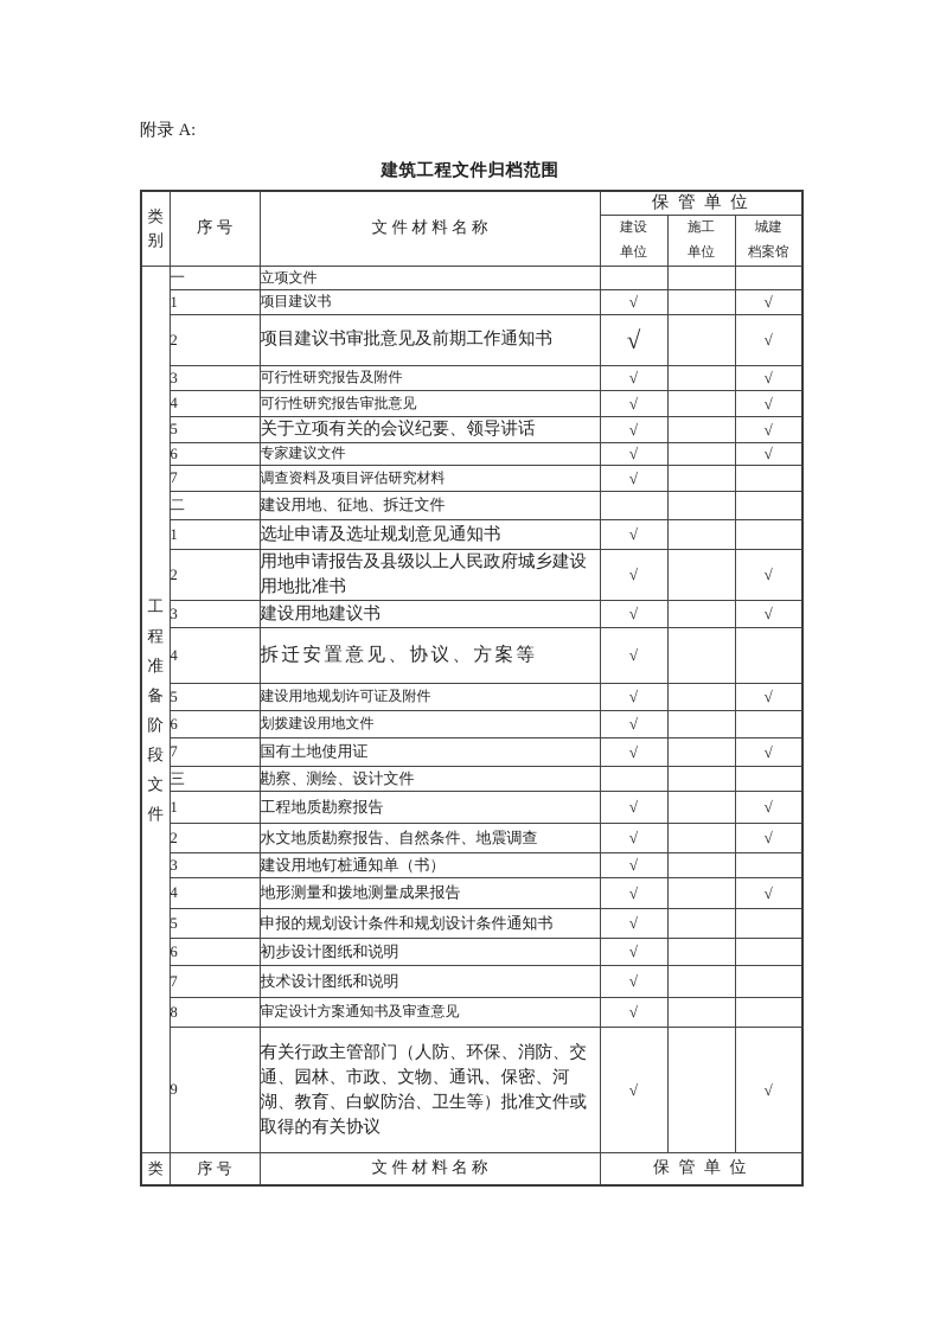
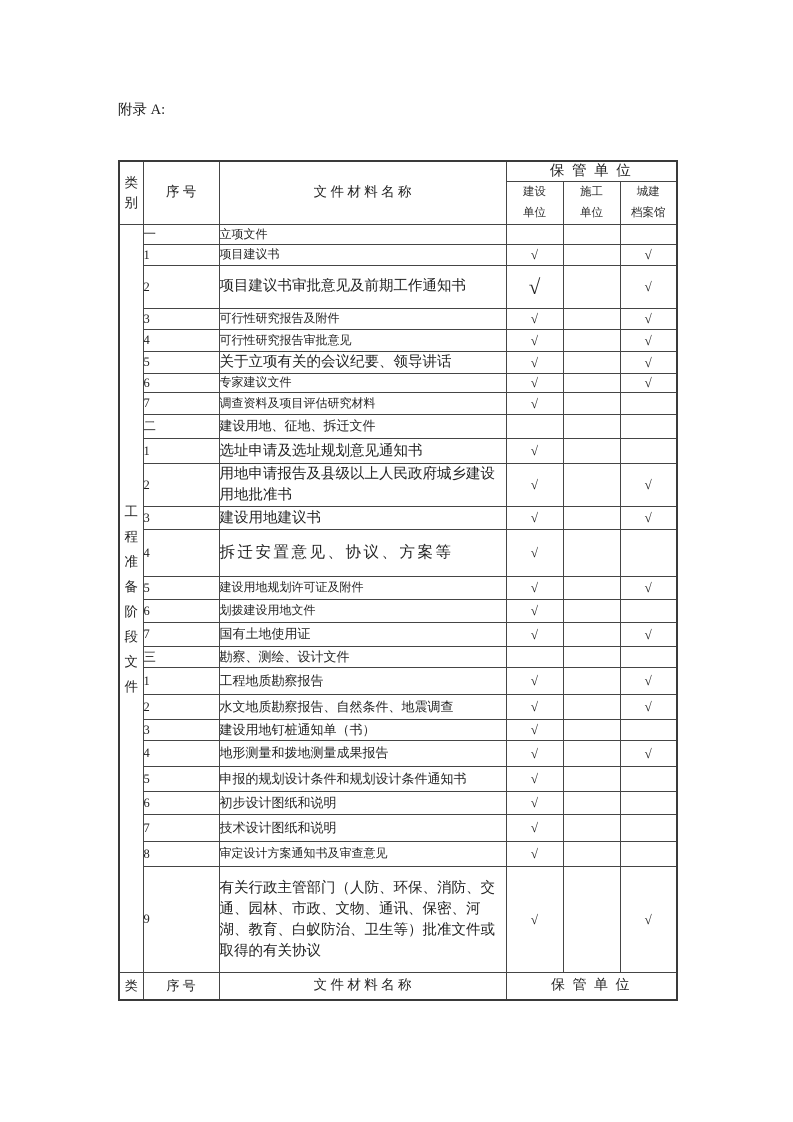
  附录 A:
- 建筑工程文件归档范围
  类别	序 号	文 件 材 料 名 称	保 管 单 位
  建设 单位	施工 单位	城建 档案馆
  工程准备阶段文件	一	立项文件
  1	项目建议书	√		√
  2	项目建议书审批意见及前期工作通知书	√		√
  3	可行性研究报告及附件	√		√
  4	可行性研究报告审批意见	√		√
  5	关于立项有关的会议纪要、领导讲话	√		√
  6	专家建议文件	√		√
  7	调查资料及项目评估研究材料	√
  二	建设用地、征地、拆迁文件
  1	选址申请及选址规划意见通知书	√
  2	用地申请报告及县级以上人民政府城乡建设用地批准书	√		√
  3	建设用地建议书	√		√
  4	拆迁安置意见、协议、方案等	√
  5	建设用地规划许可证及附件	√		√
  6	划拨建设用地文件	√
  7	国有土地使用证	√		√
  三	勘察、测绘、设计文件
  1	工程地质勘察报告	√		√
  2	水文地质勘察报告、自然条件、地震调查	√		√
  3	建设用地钉桩通知单（书）	√
  4	地形测量和拨地测量成果报告	√		√
  5	申报的规划设计条件和规划设计条件通知书	√
  6	初步设计图纸和说明	√
  7	技术设计图纸和说明	√
  8	审定设计方案通知书及审查意见	√
  9	有关行政主管部门（人防、环保、消防、交通、园林、市政、文物、通讯、保密、河湖、教育、白蚁防治、卫生等）批准文件或取得的有关协议	√		√
  类	序 号	文 件 材 料 名 称	保 管 单 位
